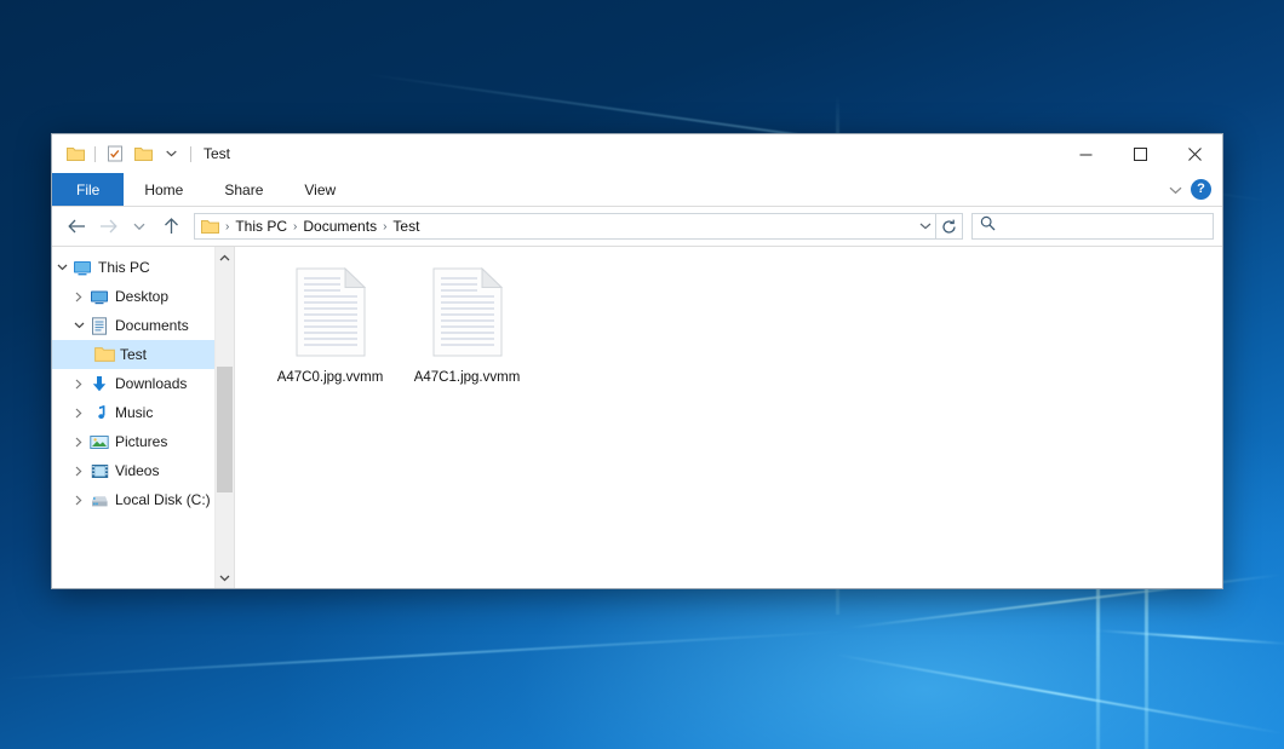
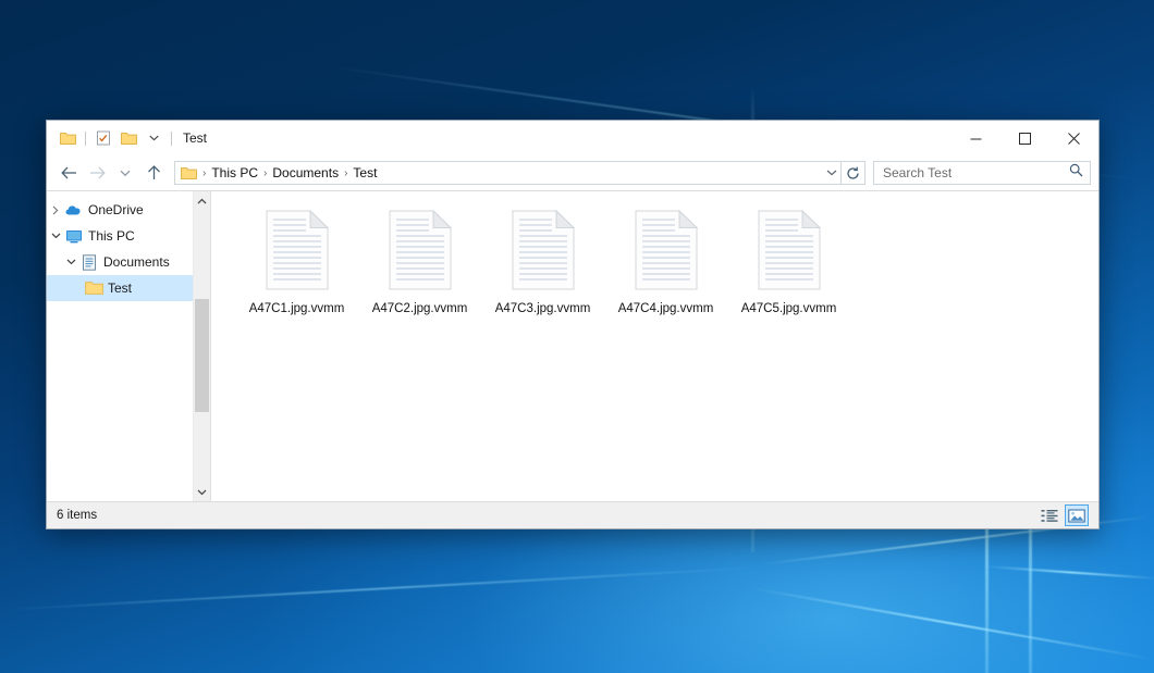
  Test
- File
- Home
- Share
- View
- ?
  ›
  This PC
  ›
  Documents
  ›
  Test
+ Search Test
+ OneDrive
  This PC
- Desktop
  Documents
  Test
- Downloads
- Music
- Pictures
- Videos
- Local Disk (C:)
- A47C0.jpg.vvmm
  A47C1.jpg.vvmm
+ A47C2.jpg.vvmm
+ A47C3.jpg.vvmm
+ A47C4.jpg.vvmm
+ A47C5.jpg.vvmm
+ 6 items
